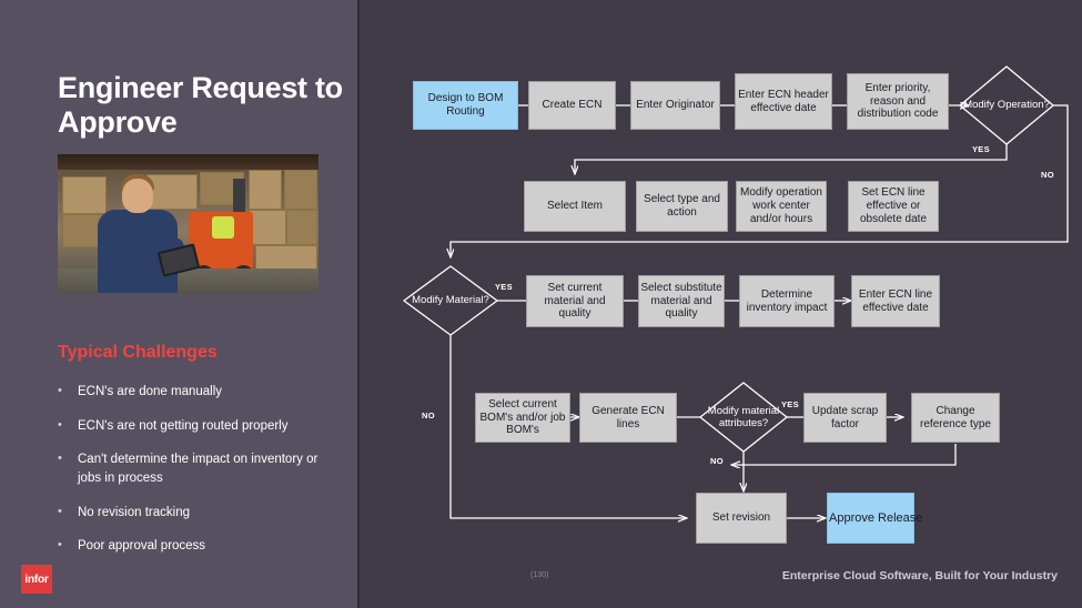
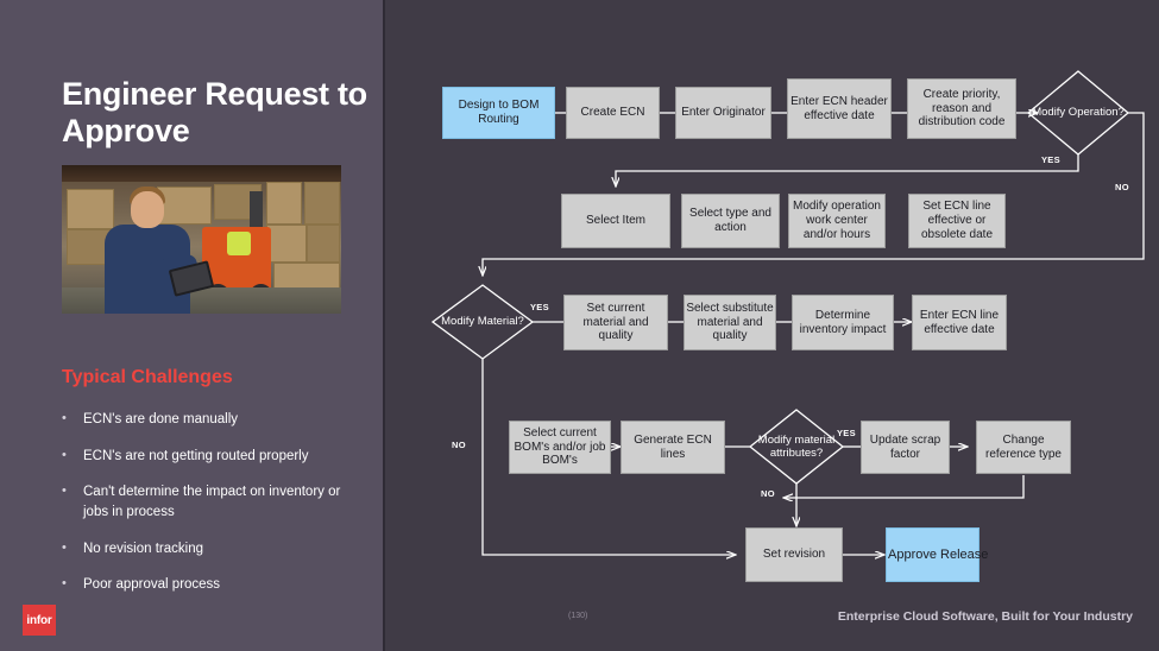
  Engineer Request to Approve
  Typical Challenges
  •
  ECN's are done manually
  •
  ECN's are not getting routed properly
  •
  Can't determine the impact on inventory or jobs in process
  •
  No revision tracking
  •
  Poor approval process
  infor
  Design to BOM Routing
  Create ECN
  Enter Originator
  Enter ECN header effective date
- Enter priority, reason and distribution code
+ Create priority, reason and distribution code
  Modify Operation?
  YES
  NO
  Select Item
  Select type and action
  Modify operation work center and/or hours
  Set ECN line effective or obsolete date
  Modify Material?
  YES
  NO
  Set current material and quality
  Select substitute material and quality
  Determine inventory impact
  Enter ECN line effective date
  Select current BOM's and/or job BOM's
  Generate ECN lines
  Modify material attributes?
  YES
  NO
  Update scrap factor
  Change reference type
  Set revision
  Approve Release
  Enterprise Cloud Software, Built for Your Industry
